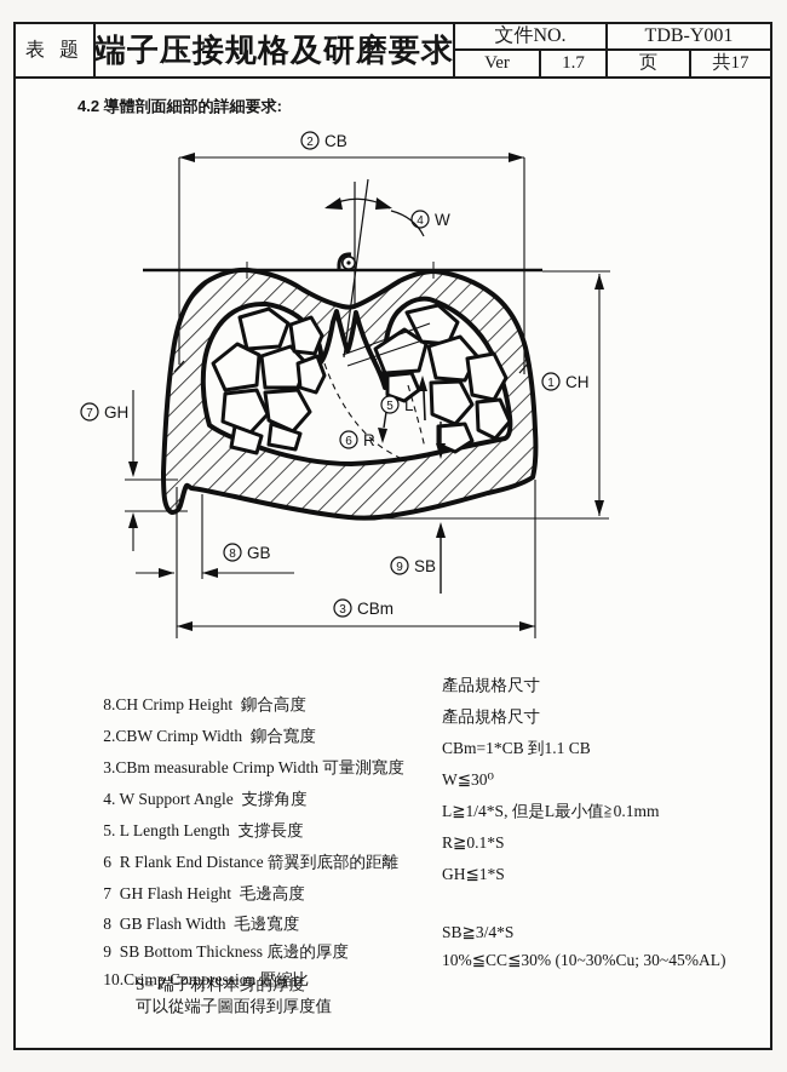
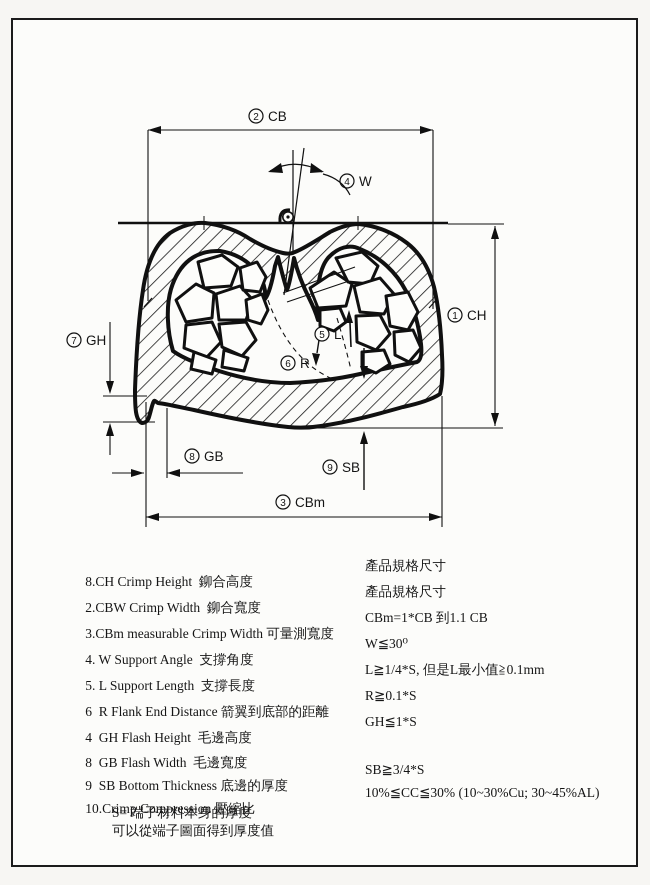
- 表 题
- 端子压接规格及研磨要求
- 文件NO.
- TDB-Y001
- Ver
- 1.7
- 页
- 共17
- 4.2 導體剖面細部的詳細要求:
  2
  CB
  4
  W
  1
  CH
  7
  GH
  5
  L
  6
  R
  8
  GB
  9
  SB
  3
  CBm
  8.CH Crimp Height 鉚合高度
  產品規格尺寸
  2.CBW Crimp Width 鉚合寬度
  產品規格尺寸
  3.CBm measurable Crimp Width 可量測寬度
  CBm=1*CB 到1.1 CB
  4. W Support Angle 支撐角度
  W≦30⁰
- 5. L Length Length 支撐長度
+ 5. L Support Length 支撐長度
  L≧1/4*S, 但是L最小值≧0.1mm
  6 R Flank End Distance 箭翼到底部的距離
  R≧0.1*S
- 7 GH Flash Height 毛邊高度
+ 4 GH Flash Height 毛邊高度
  GH≦1*S
  8 GB Flash Width 毛邊寬度
  9 SB Bottom Thickness 底邊的厚度
  SB≧3/4*S
  10.Crimp Compression 壓縮比
  10%≦CC≦30% (10~30%Cu; 30~45%AL)
  S= 端子材料本身的厚度
  可以從端子圖面得到厚度值
